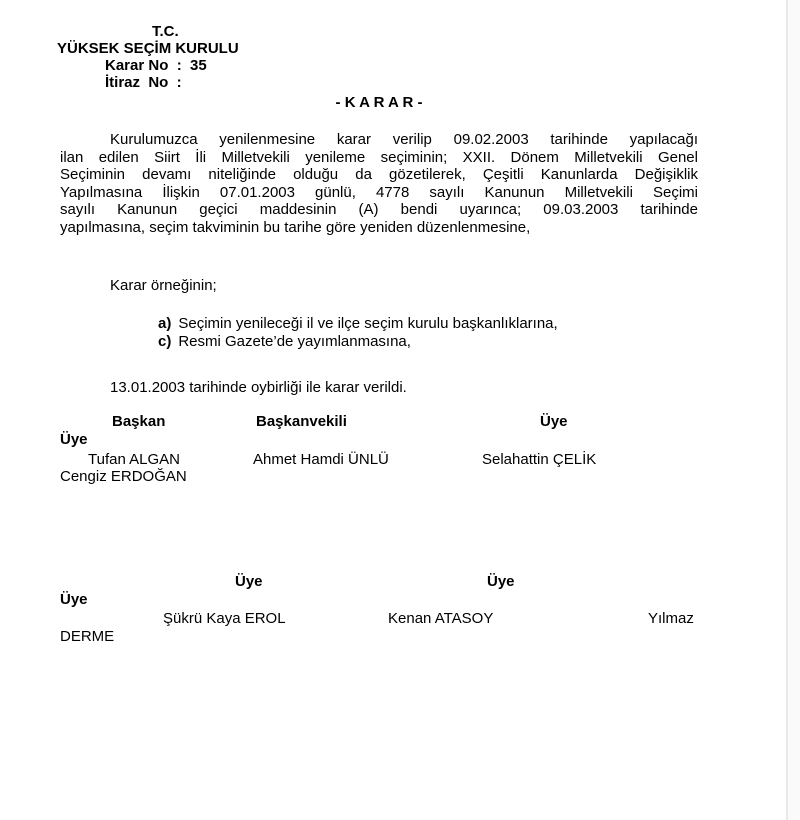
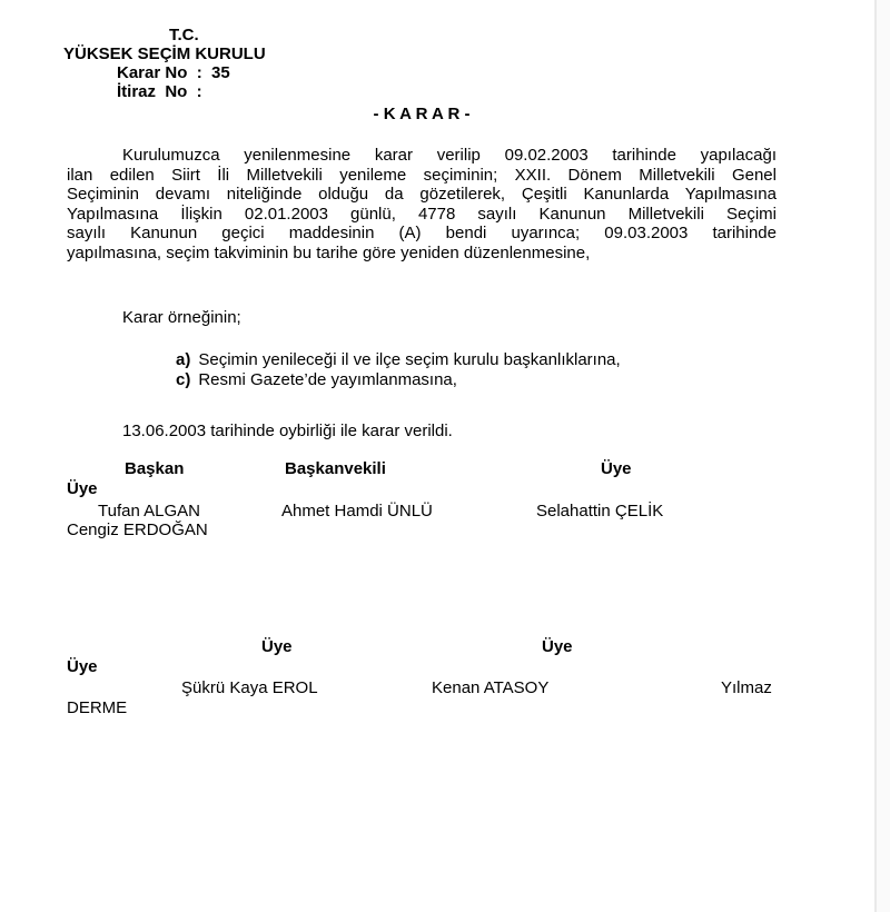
  T.C.
  YÜKSEK SEÇİM KURULU
  Karar No : 35
  İtiraz No :
  - K A R A R -
  Kurulumuzca yenilenmesine karar verilip 09.02.2003 tarihinde yapılacağı
  ilan edilen Siirt İli Milletvekili yenileme seçiminin; XXII. Dönem Milletvekili Genel
- Seçiminin devamı niteliğinde olduğu da gözetilerek, Çeşitli Kanunlarda Değişiklik
+ Seçiminin devamı niteliğinde olduğu da gözetilerek, Çeşitli Kanunlarda Yapılmasına
- Yapılmasına İlişkin 07.01.2003 günlü, 4778 sayılı Kanunun Milletvekili Seçimi
+ Yapılmasına İlişkin 02.01.2003 günlü, 4778 sayılı Kanunun Milletvekili Seçimi
  sayılı Kanunun geçici maddesinin (A) bendi uyarınca; 09.03.2003 tarihinde
  yapılmasına, seçim takviminin bu tarihe göre yeniden düzenlenmesine,
  Karar örneğinin;
  a) Seçimin yenileceği il ve ilçe seçim kurulu başkanlıklarına,
  c) Resmi Gazete’de yayımlanmasına,
- 13.01.2003 tarihinde oybirliği ile karar verildi.
+ 13.06.2003 tarihinde oybirliği ile karar verildi.
  Başkan
  Başkanvekili
  Üye
  Üye
  Tufan ALGAN
  Ahmet Hamdi ÜNLÜ
  Selahattin ÇELİK
  Cengiz ERDOĞAN
  Üye
  Üye
  Üye
  Şükrü Kaya EROL
  Kenan ATASOY
  Yılmaz
  DERME
